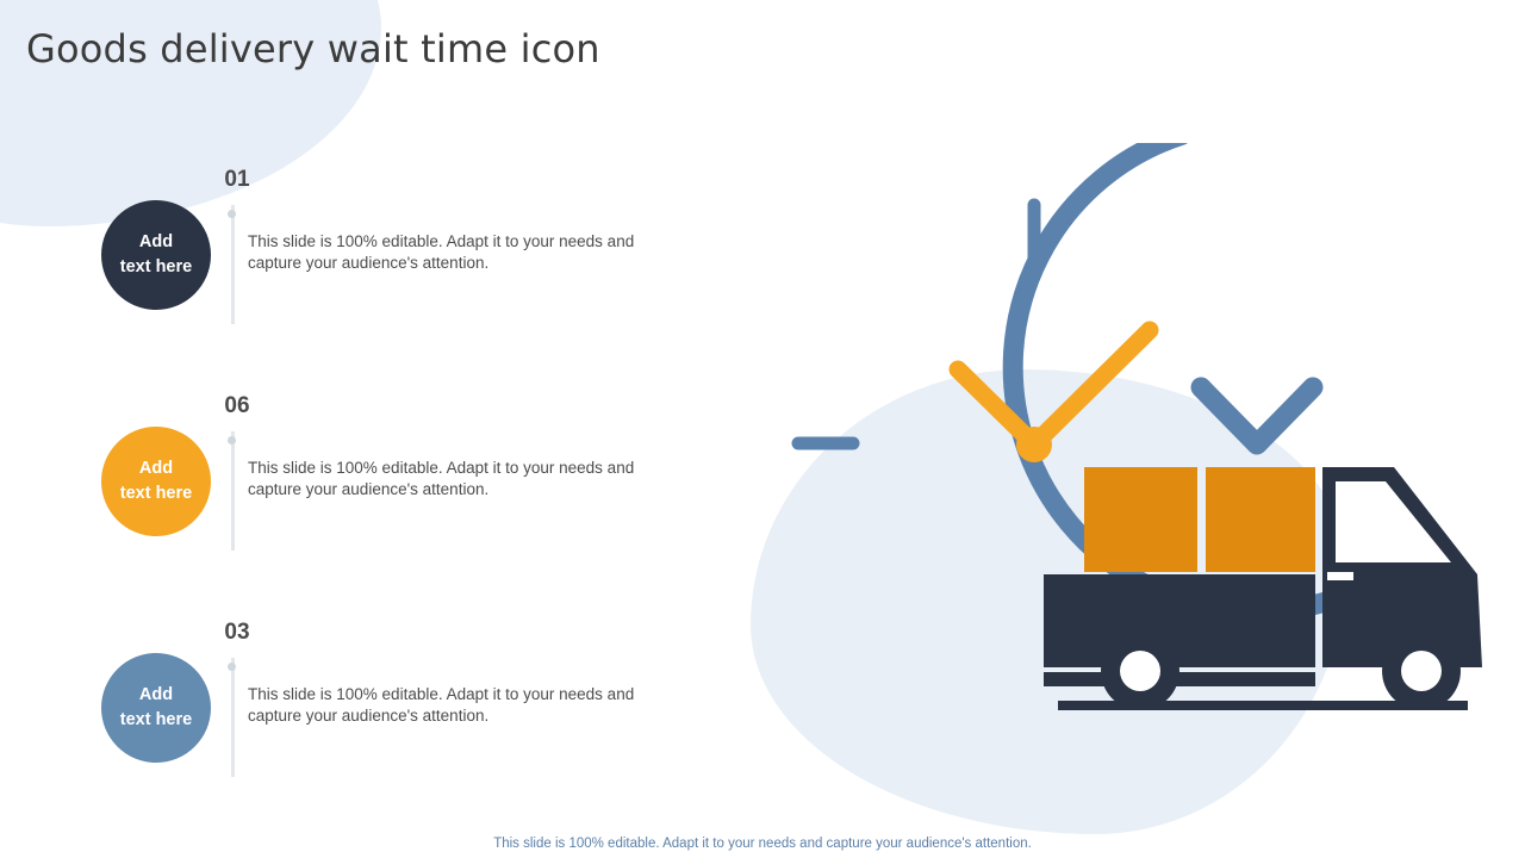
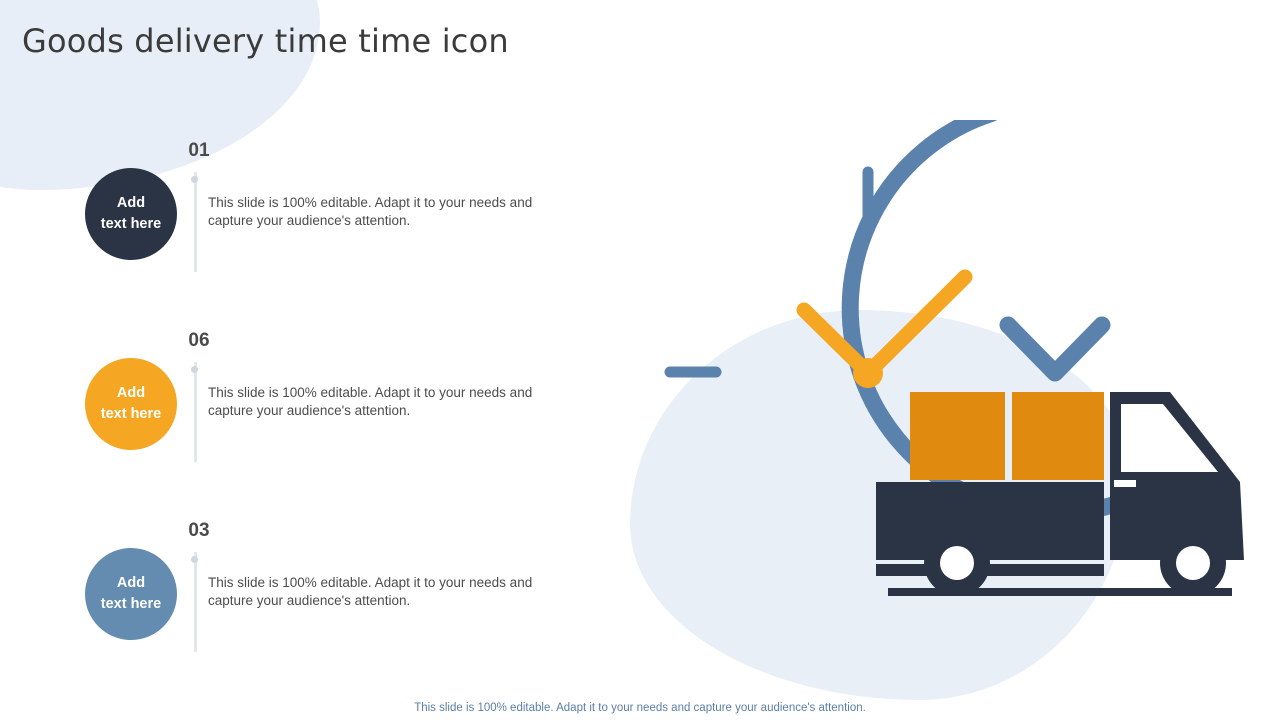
- Goods delivery wait time icon
+ Goods delivery time time icon
  01
  Add
  text here
  This slide is 100% editable. Adapt it to your needs and capture your audience's attention.
  06
  Add
  text here
  This slide is 100% editable. Adapt it to your needs and capture your audience's attention.
  03
  Add
  text here
  This slide is 100% editable. Adapt it to your needs and capture your audience's attention.
  This slide is 100% editable. Adapt it to your needs and capture your audience's attention.
